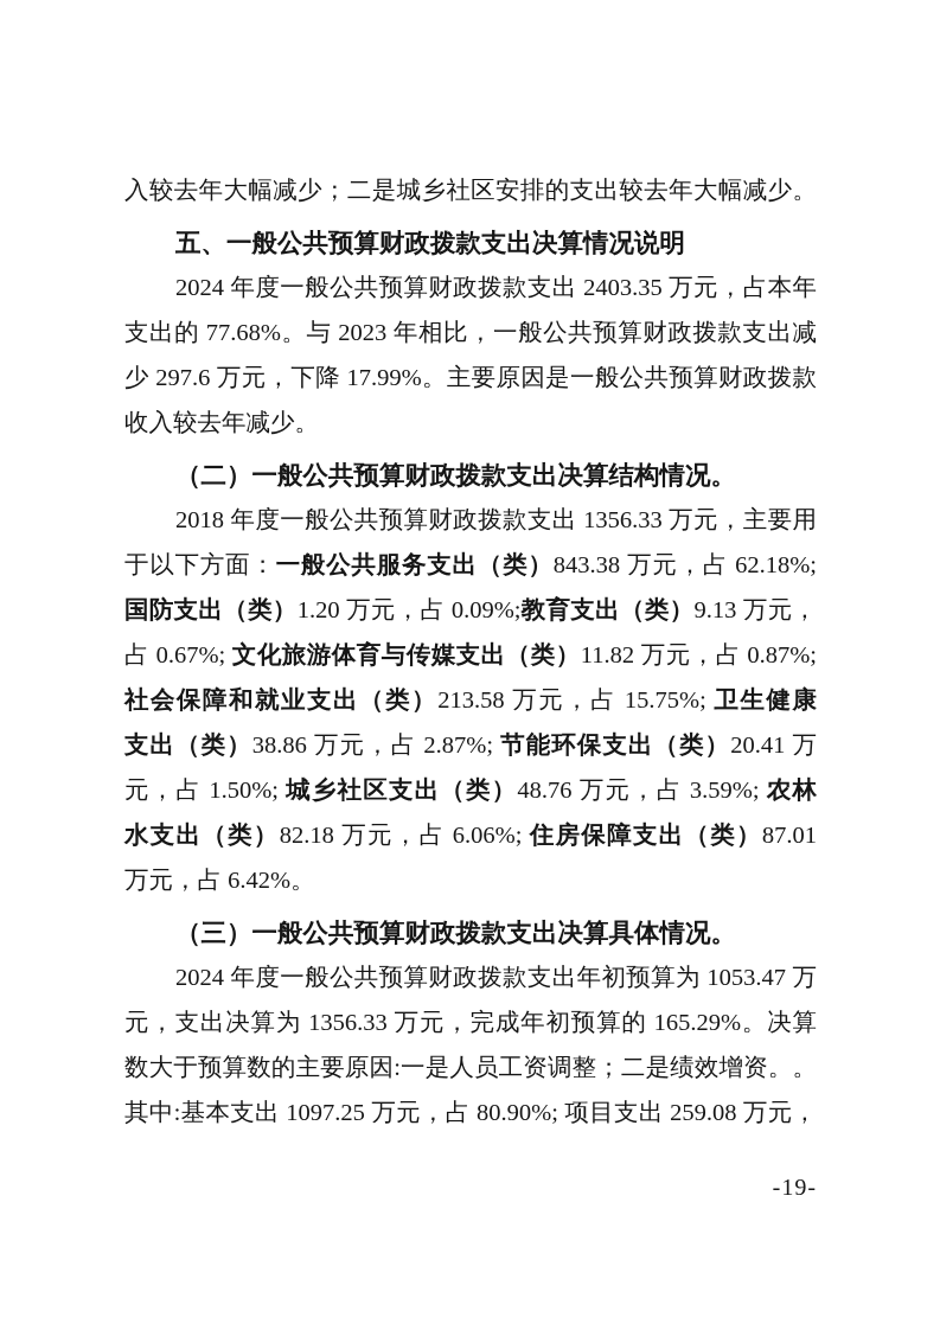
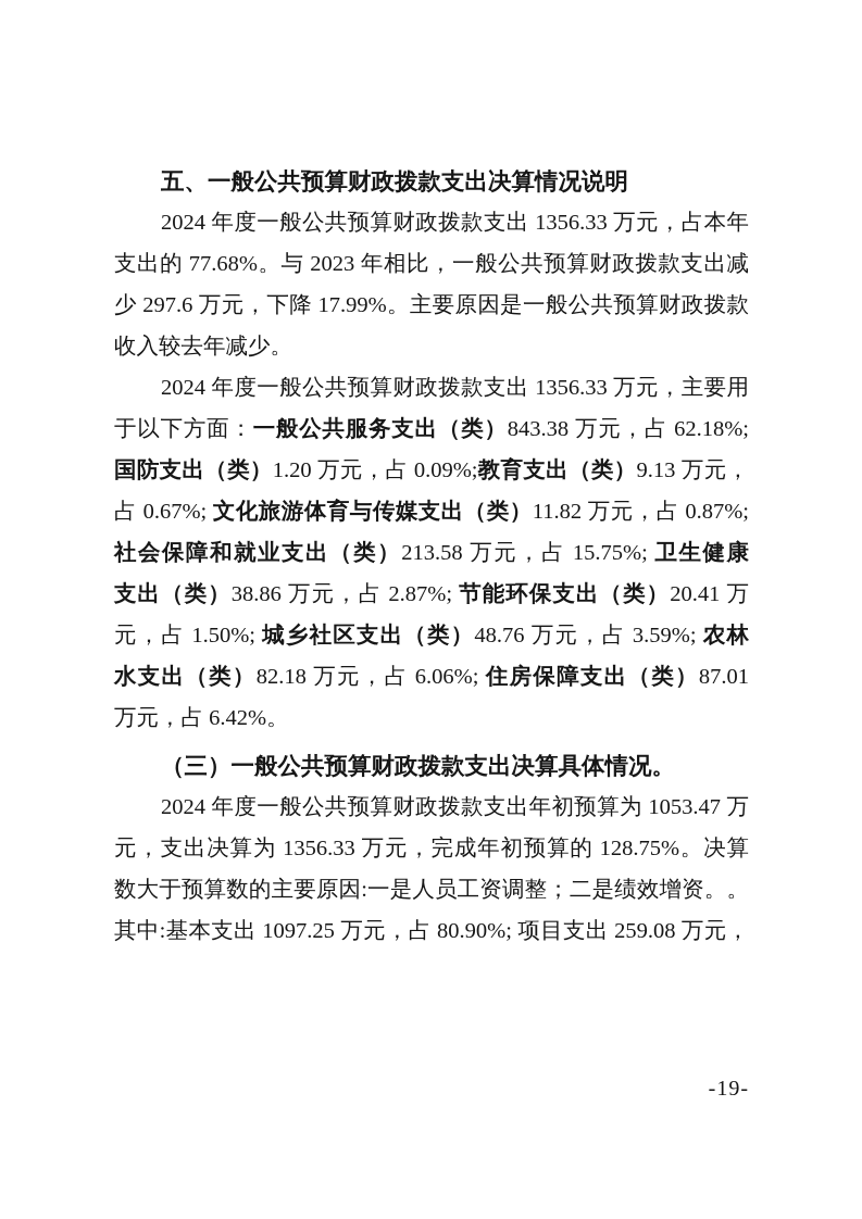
- 入较去年大幅减少；二是城乡社区安排的支出较去年大幅减少。
  五、一般公共预算财政拨款支出决算情况说明
- 2024 年度一般公共预算财政拨款支出 2403.35 万元，占本年
+ 2024 年度一般公共预算财政拨款支出 1356.33 万元，占本年
  支出的 77.68%。与 2023 年相比，一般公共预算财政拨款支出减
  少 297.6 万元，下降 17.99%。主要原因是一般公共预算财政拨款
  收入较去年减少。
- （二）一般公共预算财政拨款支出决算结构情况。
- 2018 年度一般公共预算财政拨款支出 1356.33 万元，主要用
+ 2024 年度一般公共预算财政拨款支出 1356.33 万元，主要用
  于以下方面：一般公共服务支出（类）843.38 万元，占 62.18%;
  国防支出（类）1.20 万元，占 0.09%;教育支出（类）9.13 万元，
  占 0.67%; 文化旅游体育与传媒支出（类）11.82 万元，占 0.87%;
  社会保障和就业支出（类）213.58 万元，占 15.75%; 卫生健康
  支出（类）38.86 万元，占 2.87%; 节能环保支出（类）20.41 万
  元，占 1.50%; 城乡社区支出（类）48.76 万元，占 3.59%; 农林
  水支出（类）82.18 万元，占 6.06%; 住房保障支出（类）87.01
  万元，占 6.42%。
  （三）一般公共预算财政拨款支出决算具体情况。
  2024 年度一般公共预算财政拨款支出年初预算为 1053.47 万
- 元，支出决算为 1356.33 万元，完成年初预算的 165.29%。决算
+ 元，支出决算为 1356.33 万元，完成年初预算的 128.75%。决算
  数大于预算数的主要原因:一是人员工资调整；二是绩效增资。。
  其中:基本支出 1097.25 万元，占 80.90%; 项目支出 259.08 万元，
  -19-
